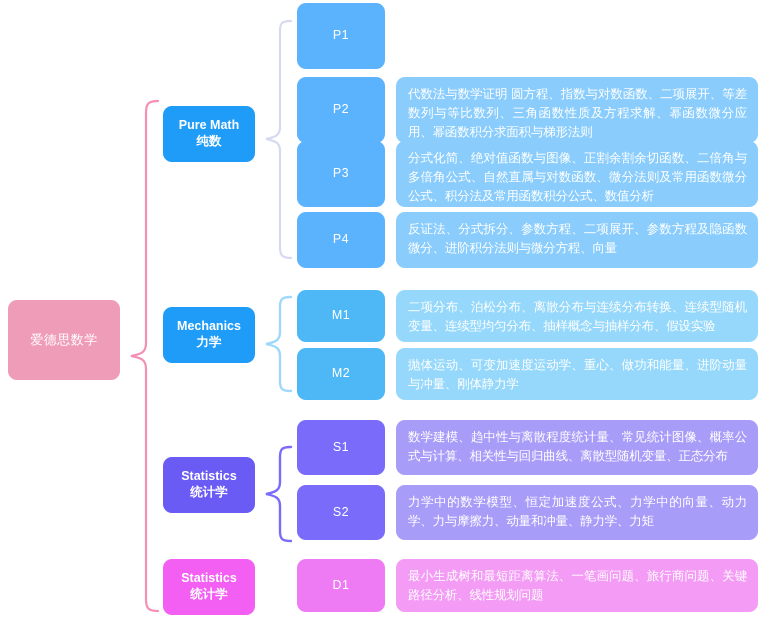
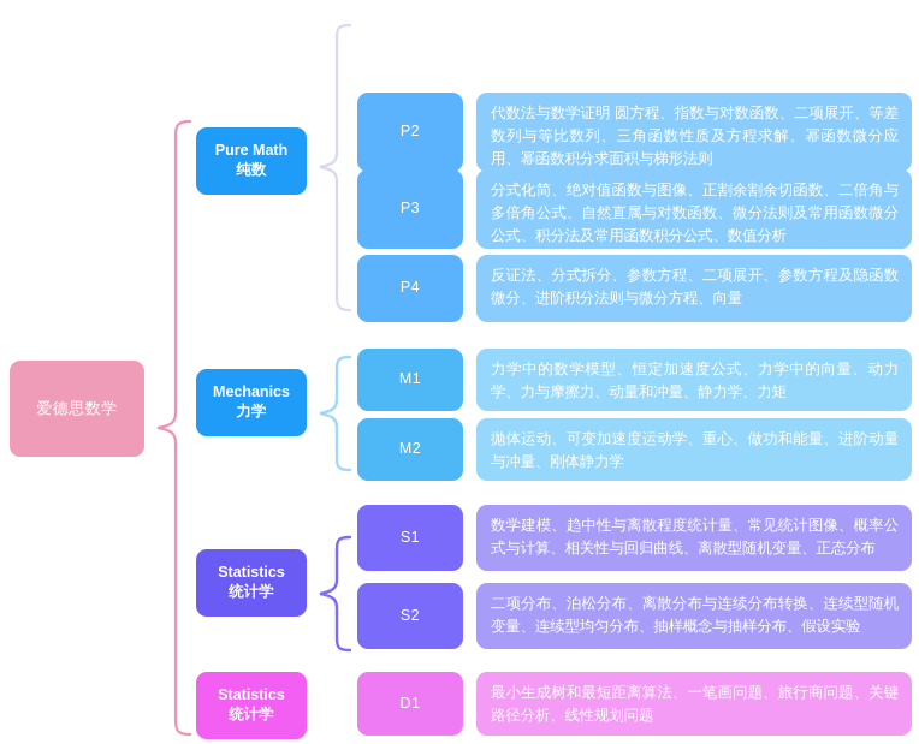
  爱德思数学
  Pure Math
  纯数
  Mechanics
  力学
  Statistics
  统计学
  Statistics
  统计学
- P1
  P2
  代数法与数学证明 圆方程、指数与对数函数、二项展开、等差数列与等比数列、三角函数性质及方程求解、幂函数微分应用、幂函数积分求面积与梯形法则
  P3
  分式化简、绝对值函数与图像、正割余割余切函数、二倍角与多倍角公式、自然直属与对数函数、微分法则及常用函数微分公式、积分法及常用函数积分公式、数值分析
  P4
  反证法、分式拆分、参数方程、二项展开、参数方程及隐函数微分、进阶积分法则与微分方程、向量
  M1
- 二项分布、泊松分布、离散分布与连续分布转换、连续型随机变量、连续型均匀分布、抽样概念与抽样分布、假设实验
+ 力学中的数学模型、恒定加速度公式、力学中的向量、动力学、力与摩擦力、动量和冲量、静力学、力矩
  M2
  抛体运动、可变加速度运动学、重心、做功和能量、进阶动量与冲量、刚体静力学
  S1
  数学建模、趋中性与离散程度统计量、常见统计图像、概率公式与计算、相关性与回归曲线、离散型随机变量、正态分布
  S2
- 力学中的数学模型、恒定加速度公式、力学中的向量、动力学、力与摩擦力、动量和冲量、静力学、力矩
+ 二项分布、泊松分布、离散分布与连续分布转换、连续型随机变量、连续型均匀分布、抽样概念与抽样分布、假设实验
  D1
  最小生成树和最短距离算法、一笔画问题、旅行商问题、关键路径分析、线性规划问题
